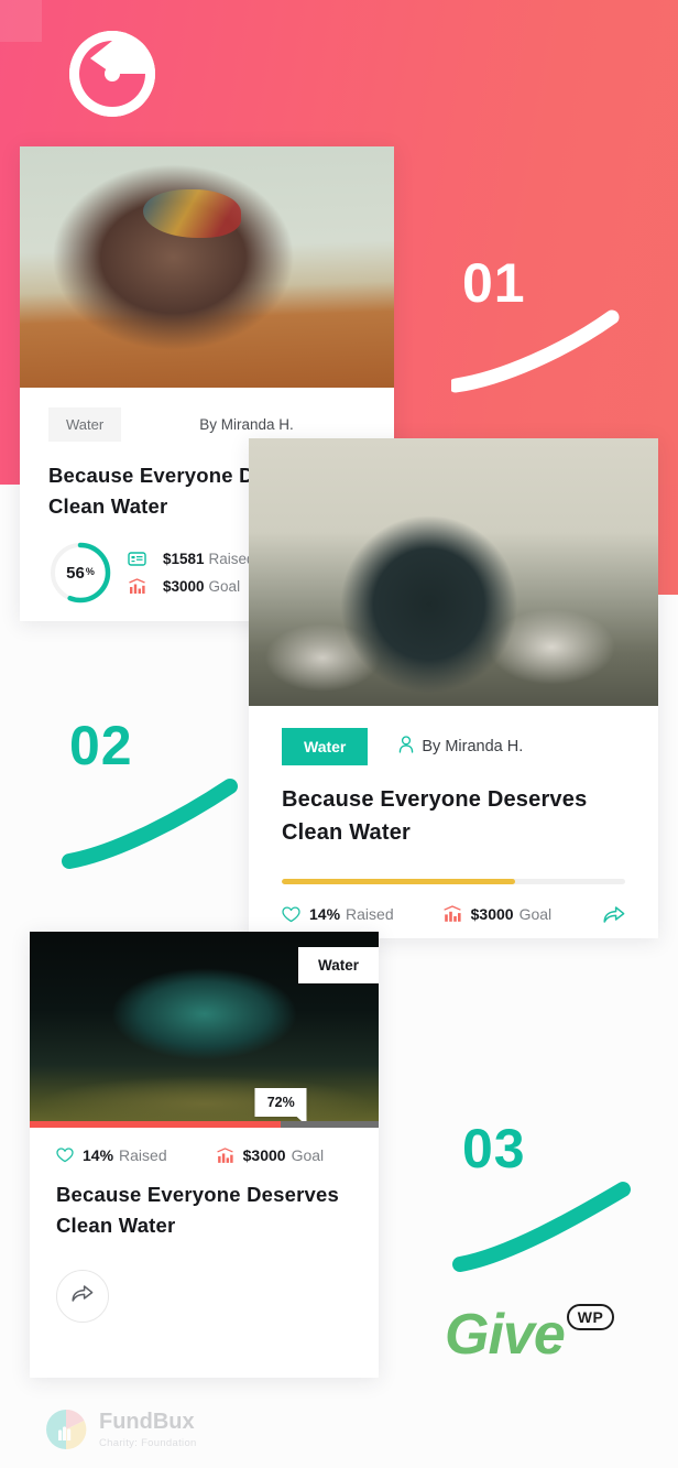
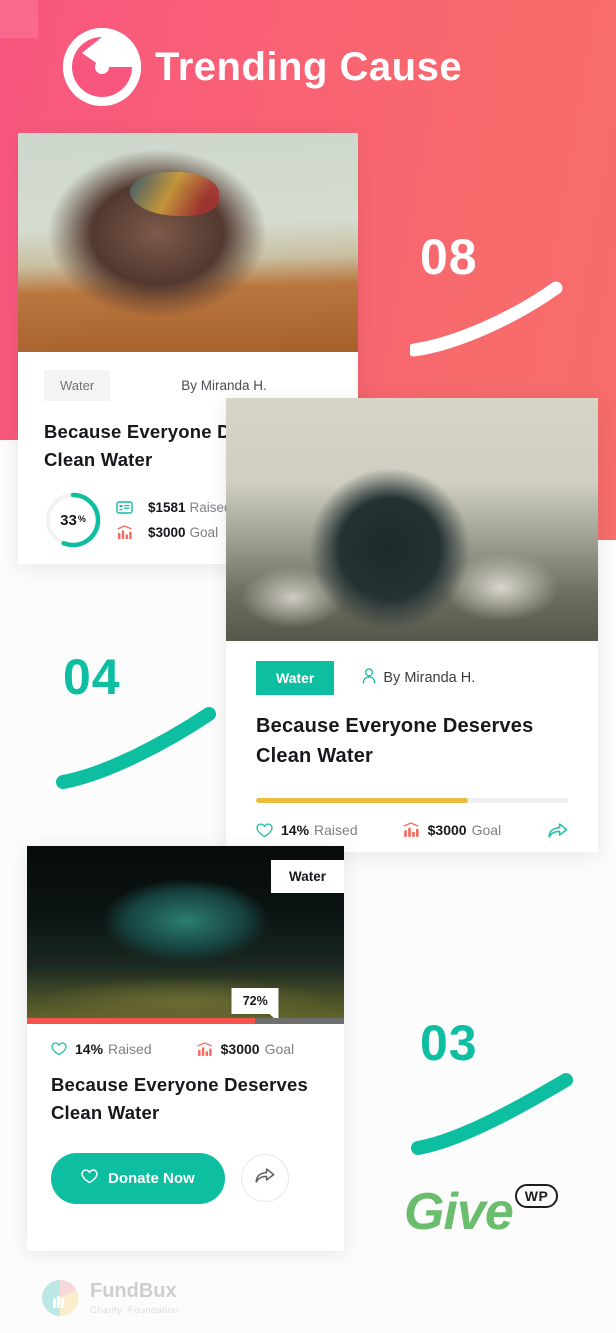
+ Trending Cause
- 01
+ 08
  Water
  By Miranda H.
  Because Everyone D Clean Water
- 56
+ 33
  %
  $1581
  Raise
  $3000
  Goal
- 02
+ 04
  Water
  By Miranda H.
  Because Everyone Deserves Clean Water
  14%
  Raised
  $3000
  Goal
  Water
  72%
  14%
  Raised
  $3000
  Goal
  Because Everyone Deserves Clean Water
+ Donate Now
  03
  Give
  WP
  FundBux
  Charity: Foundation
